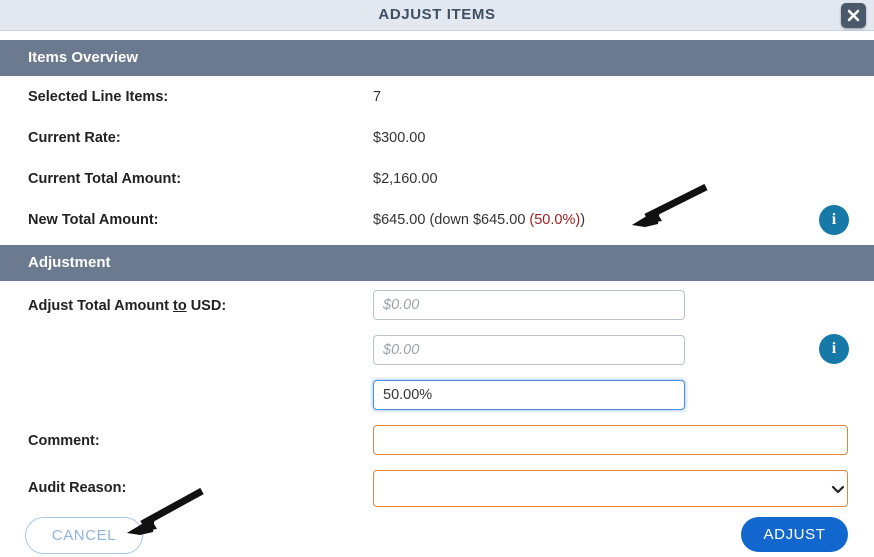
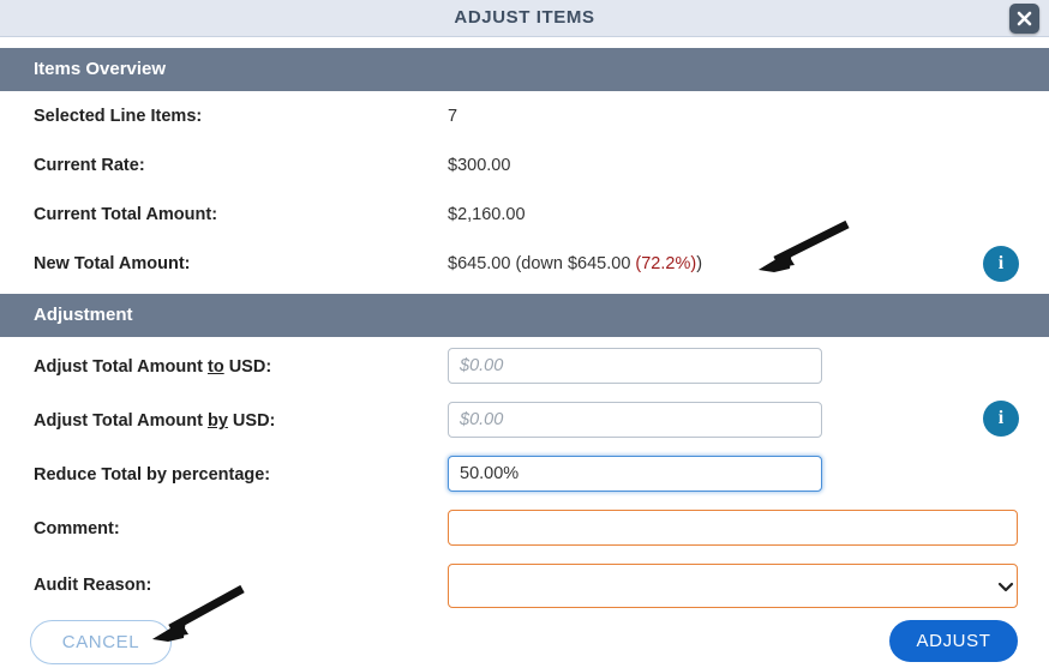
  ADJUST ITEMS
  Items Overview
  Selected Line Items:
  7
  Current Rate:
  $300.00
  Current Total Amount:
  $2,160.00
  New Total Amount:
- $645.00 (down $645.00 (50.0%))
+ $645.00 (down $645.00 (72.2%))
  i
  Adjustment
  Adjust Total Amount to USD:
  $0.00
+ Adjust Total Amount by USD:
  $0.00
  i
+ Reduce Total by percentage:
  50.00%
  Comment:
  Audit Reason:
  CANCEL
  ADJUST
